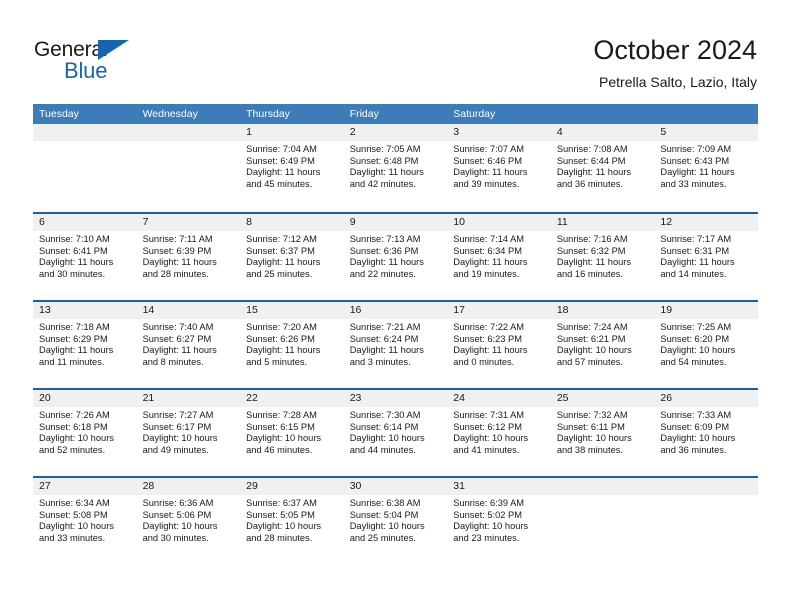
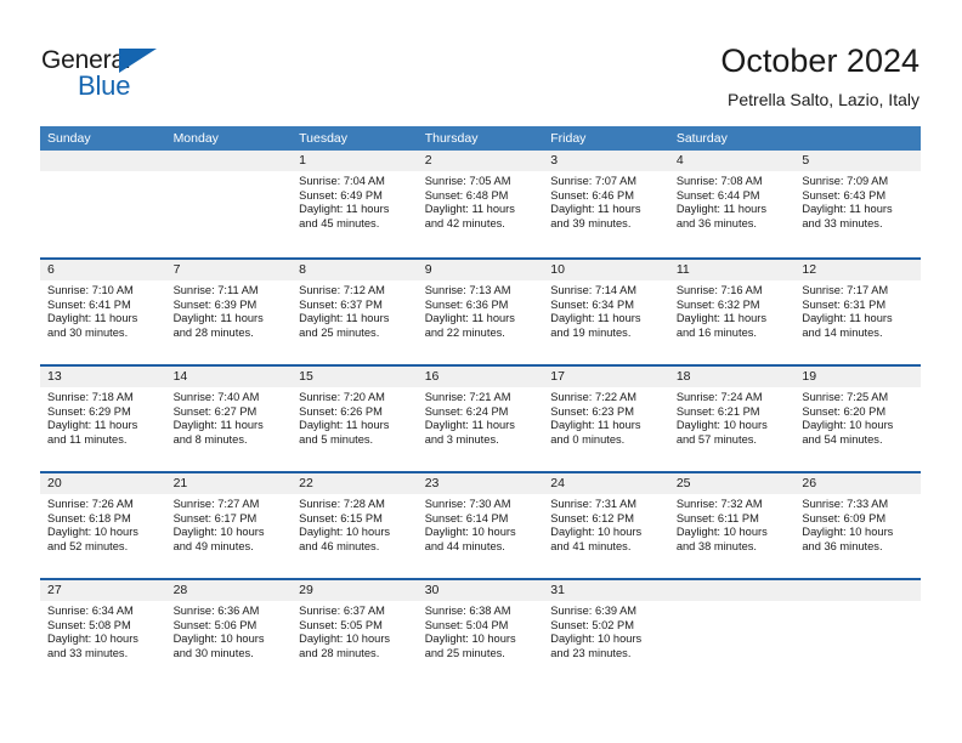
  General
  Blue
  October 2024
  Petrella Salto, Lazio, Italy
+ Sunday
+ Monday
  Tuesday
- Wednesday
  Thursday
  Friday
  Saturday
  1
  Sunrise: 7:04 AM
  Sunset: 6:49 PM
  Daylight: 11 hours
  and 45 minutes.
  2
  Sunrise: 7:05 AM
  Sunset: 6:48 PM
  Daylight: 11 hours
  and 42 minutes.
  3
  Sunrise: 7:07 AM
  Sunset: 6:46 PM
  Daylight: 11 hours
  and 39 minutes.
  4
  Sunrise: 7:08 AM
  Sunset: 6:44 PM
  Daylight: 11 hours
  and 36 minutes.
  5
  Sunrise: 7:09 AM
  Sunset: 6:43 PM
  Daylight: 11 hours
  and 33 minutes.
  6
  Sunrise: 7:10 AM
  Sunset: 6:41 PM
  Daylight: 11 hours
  and 30 minutes.
  7
  Sunrise: 7:11 AM
  Sunset: 6:39 PM
  Daylight: 11 hours
  and 28 minutes.
  8
  Sunrise: 7:12 AM
  Sunset: 6:37 PM
  Daylight: 11 hours
  and 25 minutes.
  9
  Sunrise: 7:13 AM
  Sunset: 6:36 PM
  Daylight: 11 hours
  and 22 minutes.
  10
  Sunrise: 7:14 AM
  Sunset: 6:34 PM
  Daylight: 11 hours
  and 19 minutes.
  11
  Sunrise: 7:16 AM
  Sunset: 6:32 PM
  Daylight: 11 hours
  and 16 minutes.
  12
  Sunrise: 7:17 AM
  Sunset: 6:31 PM
  Daylight: 11 hours
  and 14 minutes.
  13
  Sunrise: 7:18 AM
  Sunset: 6:29 PM
  Daylight: 11 hours
  and 11 minutes.
  14
  Sunrise: 7:40 AM
  Sunset: 6:27 PM
  Daylight: 11 hours
  and 8 minutes.
  15
  Sunrise: 7:20 AM
  Sunset: 6:26 PM
  Daylight: 11 hours
  and 5 minutes.
  16
  Sunrise: 7:21 AM
  Sunset: 6:24 PM
  Daylight: 11 hours
  and 3 minutes.
  17
  Sunrise: 7:22 AM
  Sunset: 6:23 PM
  Daylight: 11 hours
  and 0 minutes.
  18
  Sunrise: 7:24 AM
  Sunset: 6:21 PM
  Daylight: 10 hours
  and 57 minutes.
  19
  Sunrise: 7:25 AM
  Sunset: 6:20 PM
  Daylight: 10 hours
  and 54 minutes.
  20
  Sunrise: 7:26 AM
  Sunset: 6:18 PM
  Daylight: 10 hours
  and 52 minutes.
  21
  Sunrise: 7:27 AM
  Sunset: 6:17 PM
  Daylight: 10 hours
  and 49 minutes.
  22
  Sunrise: 7:28 AM
  Sunset: 6:15 PM
  Daylight: 10 hours
  and 46 minutes.
  23
  Sunrise: 7:30 AM
  Sunset: 6:14 PM
  Daylight: 10 hours
  and 44 minutes.
  24
  Sunrise: 7:31 AM
  Sunset: 6:12 PM
  Daylight: 10 hours
  and 41 minutes.
  25
  Sunrise: 7:32 AM
  Sunset: 6:11 PM
  Daylight: 10 hours
  and 38 minutes.
  26
  Sunrise: 7:33 AM
  Sunset: 6:09 PM
  Daylight: 10 hours
  and 36 minutes.
  27
  Sunrise: 6:34 AM
  Sunset: 5:08 PM
  Daylight: 10 hours
  and 33 minutes.
  28
  Sunrise: 6:36 AM
  Sunset: 5:06 PM
  Daylight: 10 hours
  and 30 minutes.
  29
  Sunrise: 6:37 AM
  Sunset: 5:05 PM
  Daylight: 10 hours
  and 28 minutes.
  30
  Sunrise: 6:38 AM
  Sunset: 5:04 PM
  Daylight: 10 hours
  and 25 minutes.
  31
  Sunrise: 6:39 AM
  Sunset: 5:02 PM
  Daylight: 10 hours
  and 23 minutes.
